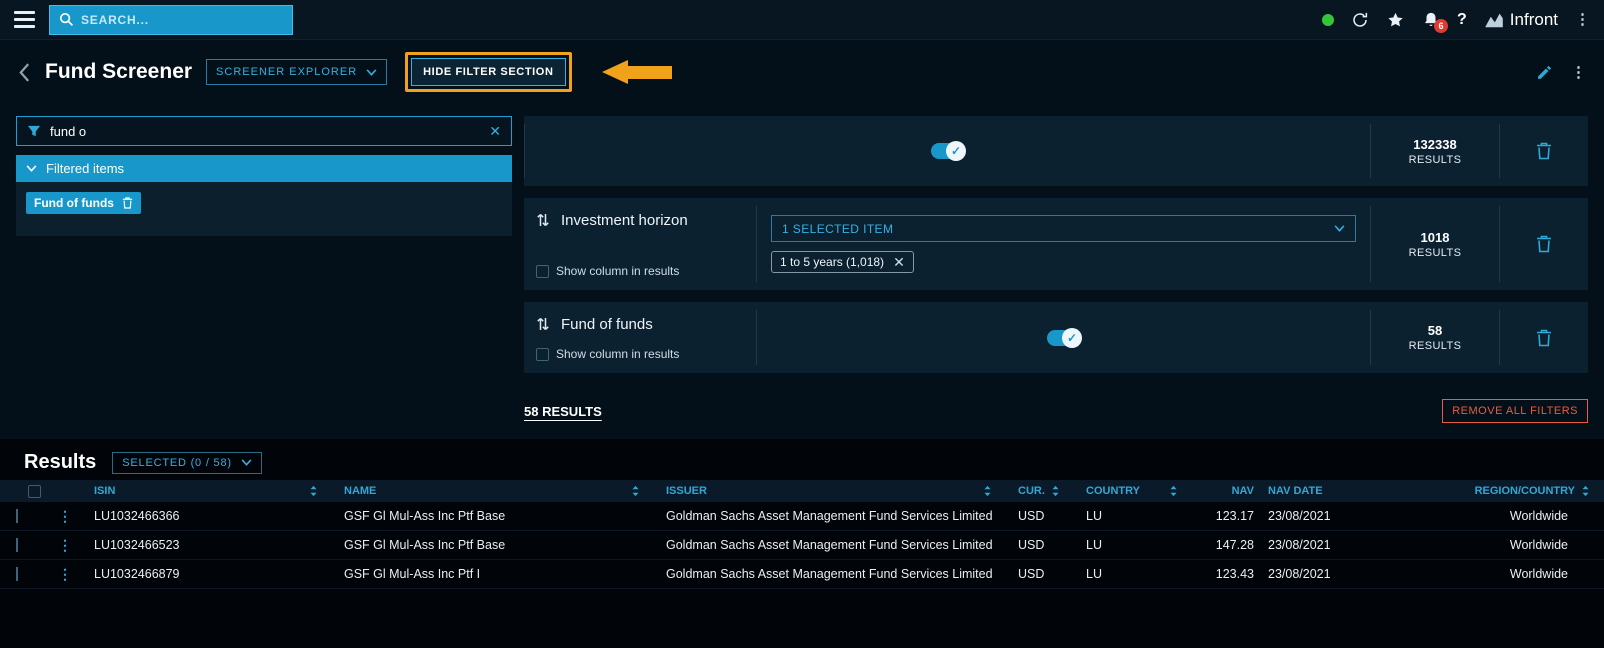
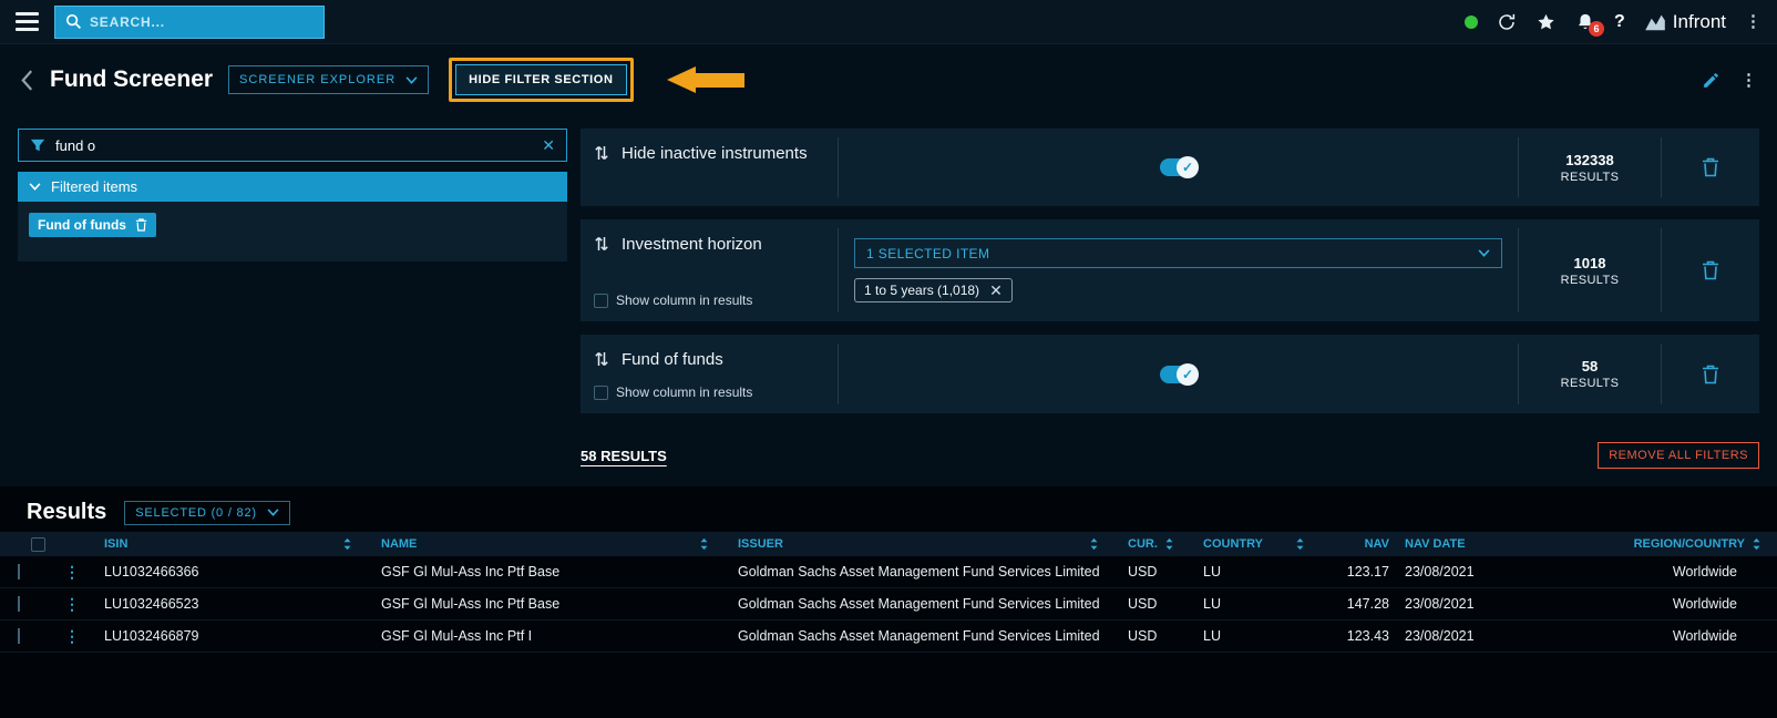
  SEARCH...
  6
  ?
  Infront
  ⋮
  Fund Screener
  SCREENER EXPLORER
  HIDE FILTER SECTION
  ⋮
  fund o
  ✕
  Filtered items
  Fund of funds
+ Hide inactive instruments
  ✓
  132338
  RESULTS
  Investment horizon
  Show column in results
  1 SELECTED ITEM
  1 to 5 years (1,018)
  ✕
  1018
  RESULTS
  Fund of funds
  Show column in results
  ✓
  58
  RESULTS
  58 RESULTS
  REMOVE ALL FILTERS
  Results
- SELECTED (0 / 58)
+ SELECTED (0 / 82)
  ISIN
  NAME
  ISSUER
  CUR.
  COUNTRY
  NAV
  NAV DATE
  REGION/COUNTRY
  ⋮
  LU1032466366
  GSF Gl Mul-Ass Inc Ptf Base
  Goldman Sachs Asset Management Fund Services Limited
  USD
  LU
  123.17
  23/08/2021
  Worldwide
  ⋮
  LU1032466523
  GSF Gl Mul-Ass Inc Ptf Base
  Goldman Sachs Asset Management Fund Services Limited
  USD
  LU
  147.28
  23/08/2021
  Worldwide
  ⋮
  LU1032466879
  GSF Gl Mul-Ass Inc Ptf I
  Goldman Sachs Asset Management Fund Services Limited
  USD
  LU
  123.43
  23/08/2021
  Worldwide
